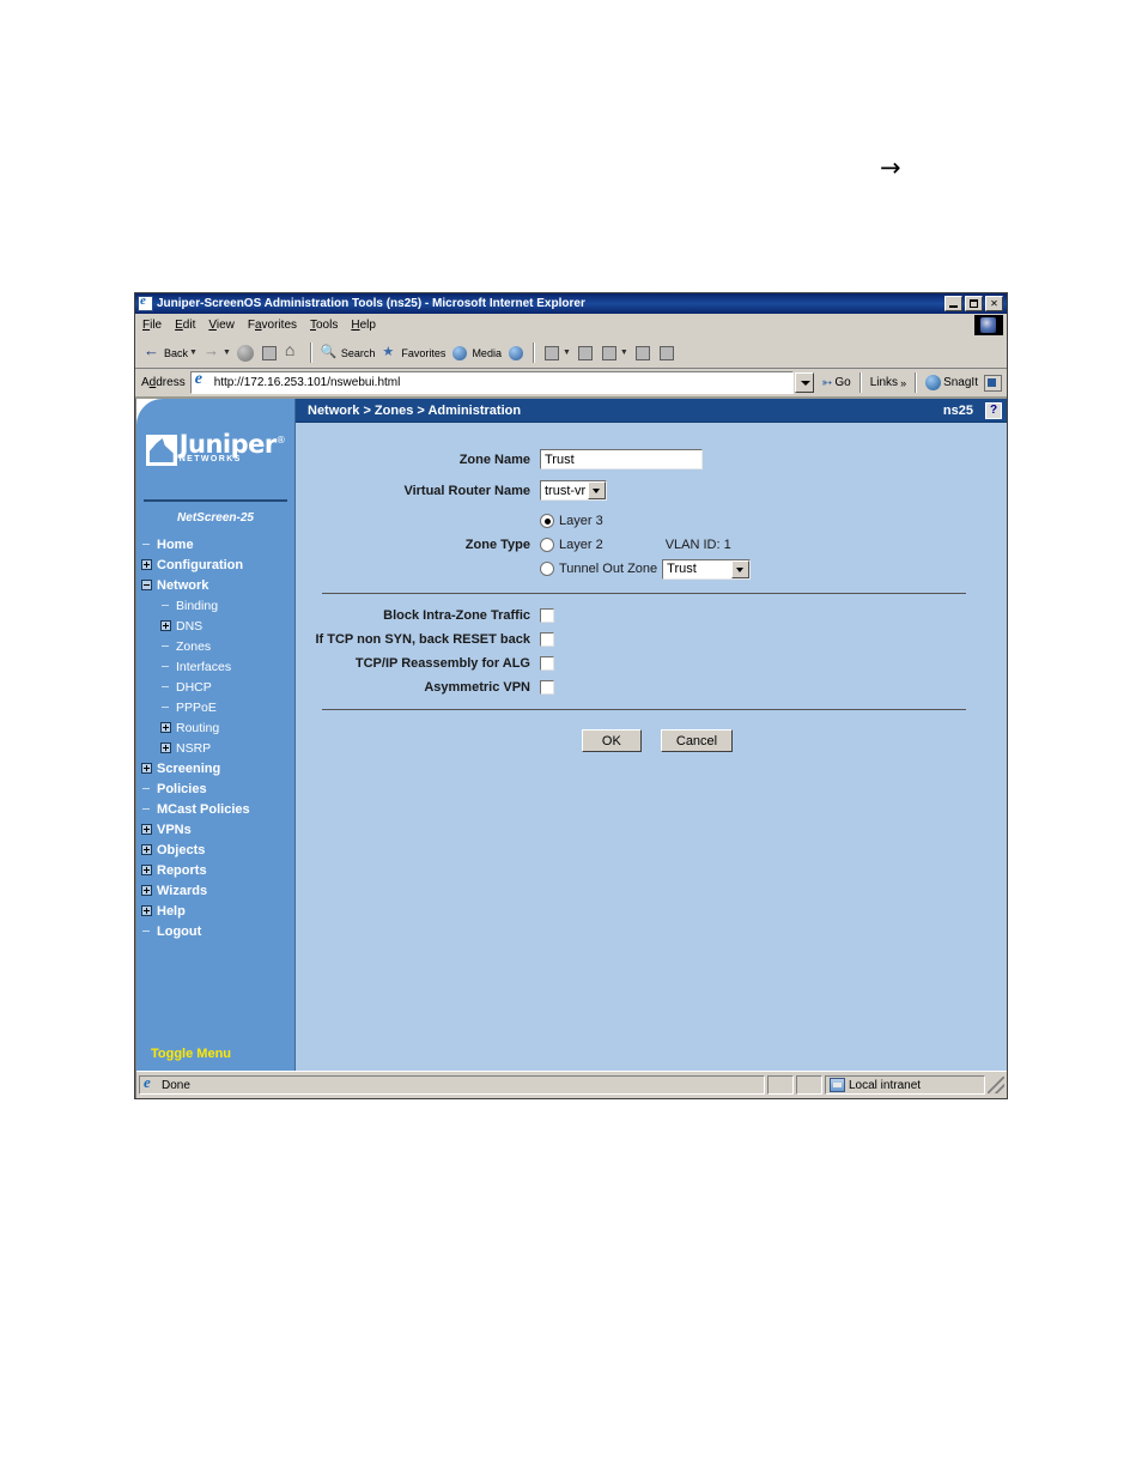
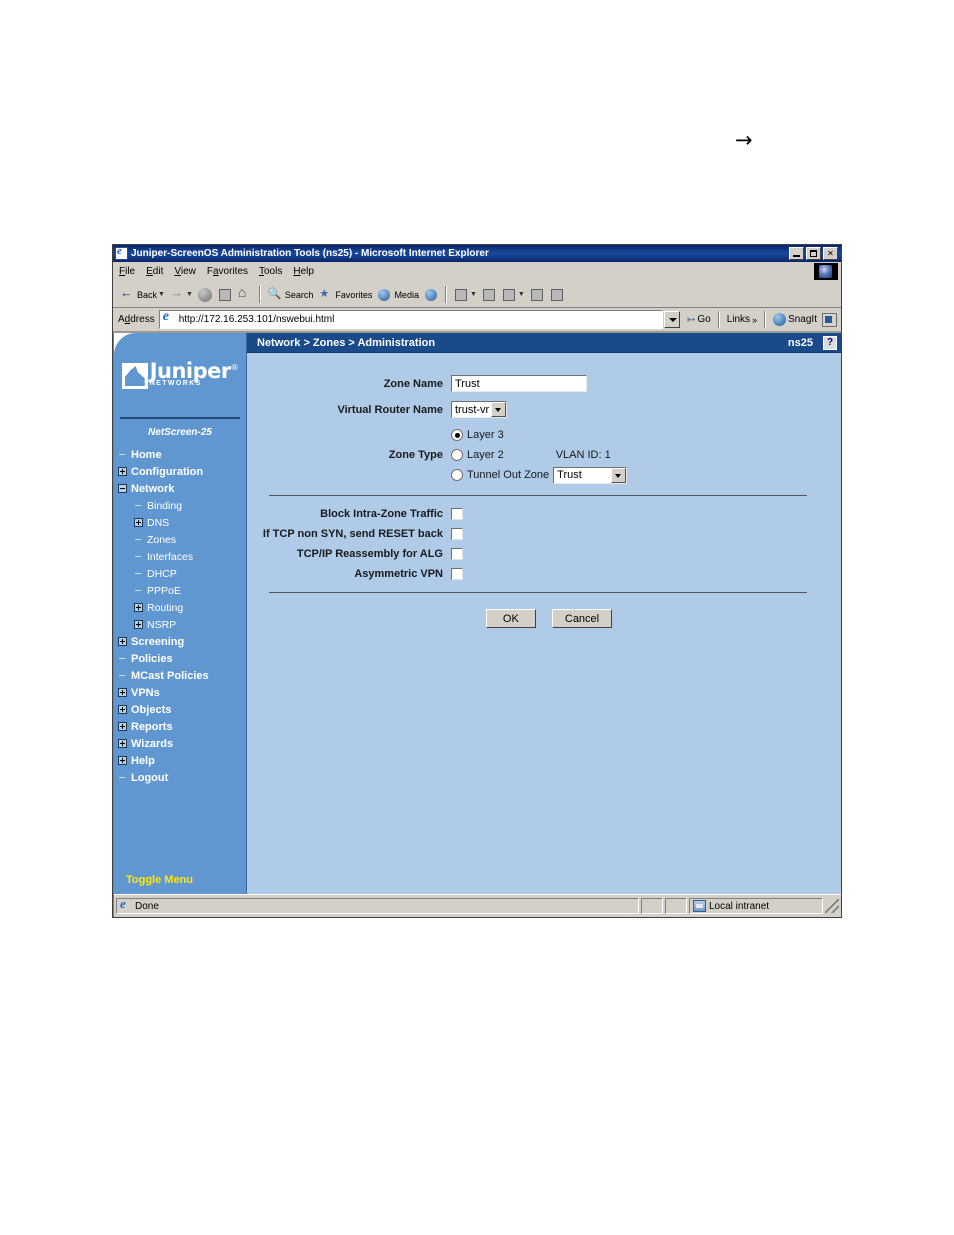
  →
  Juniper-ScreenOS Administration Tools (ns25) - Microsoft Internet Explorer
  ✕
  File
  Edit
  View
  Favorites
  Tools
  Help
  Back
  Search
  Favorites
  Media
  Address
  http://172.16.253.101/nswebui.html
  Go
  Links
  »
  SnagIt
  Juniper®
  NetScreen-25
  Home
  Configuration
  Network
  Binding
  DNS
  Zones
  Interfaces
  DHCP
  PPPoE
  Routing
  NSRP
  Screening
  Policies
  MCast Policies
  VPNs
  Objects
  Reports
  Wizards
  Help
  Logout
  Toggle Menu
  Network > Zones > Administration
  ns25
  ?
  Zone Name
  Trust
  Virtual Router Name
  trust-vr
  Zone Type
  Layer 3
  Layer 2
  VLAN ID: 1
  Tunnel Out Zone
  Trust
  Block Intra-Zone Traffic
- If TCP non SYN, back RESET back
+ If TCP non SYN, send RESET back
  TCP/IP Reassembly for ALG
  Asymmetric VPN
  OK
  Cancel
  Done
  Local intranet
